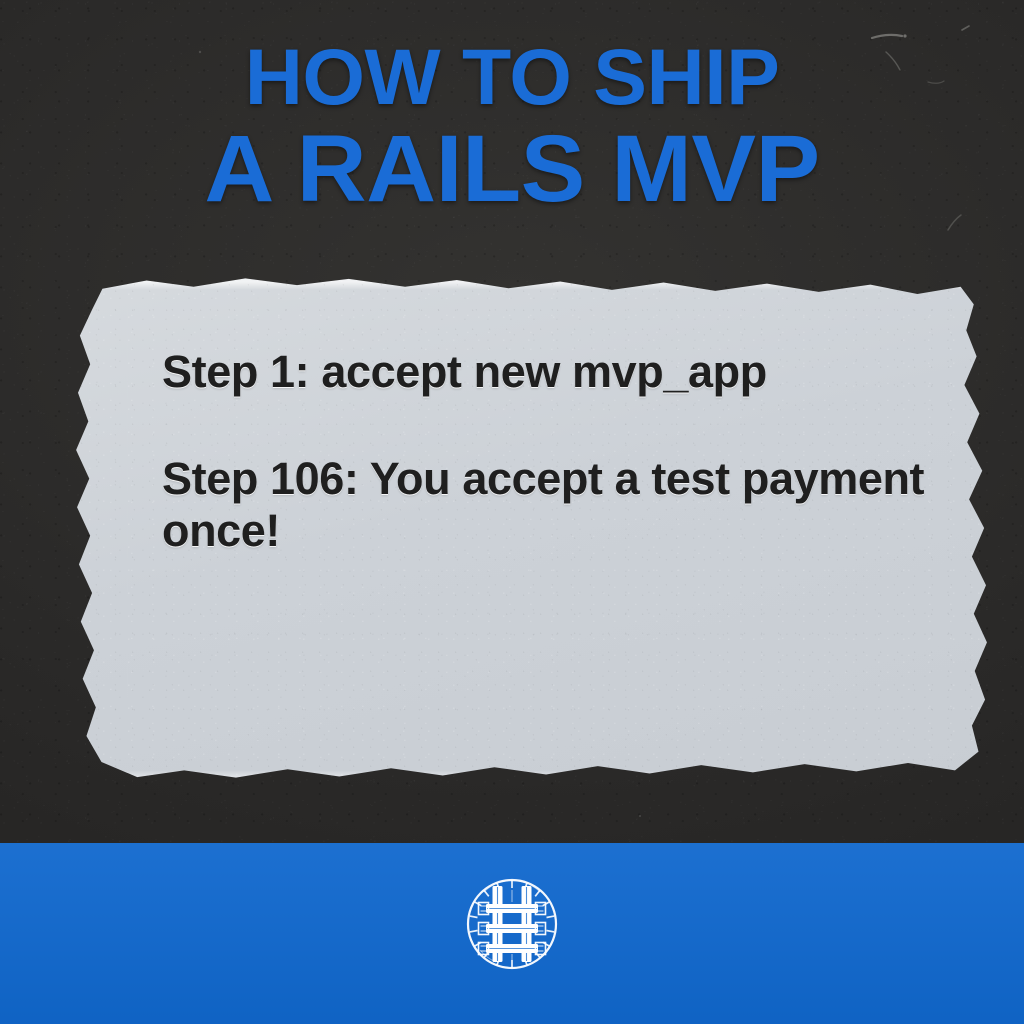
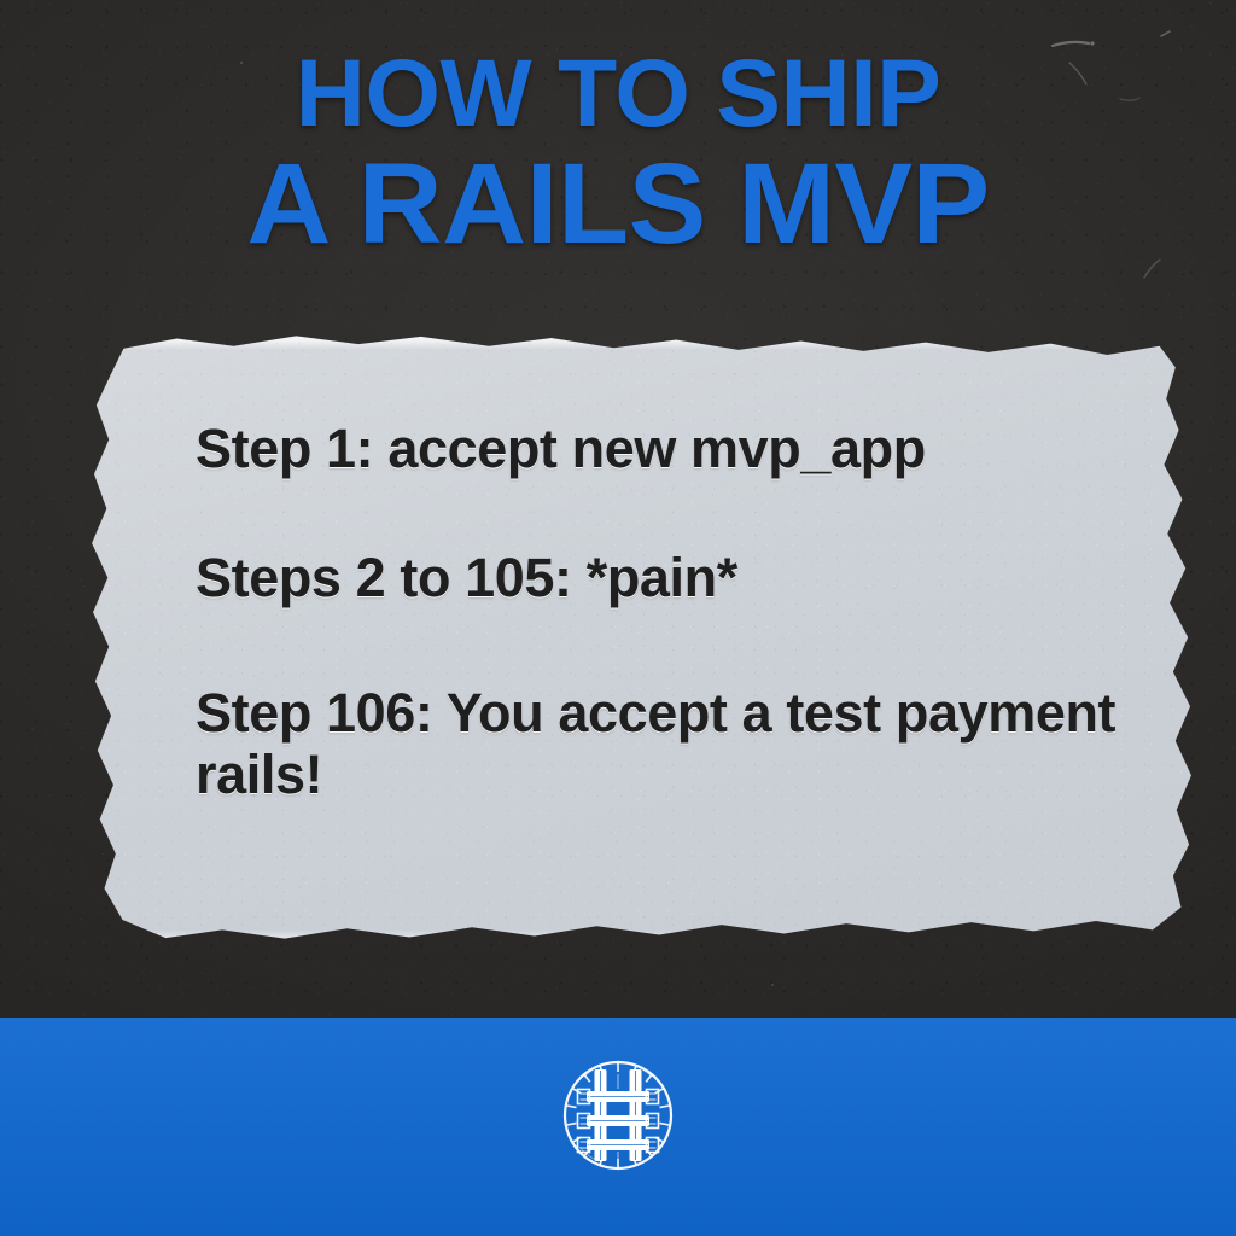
  HOW TO SHIP
  A RAILS MVP
  Step 1: accept new mvp_app
+ Steps 2 to 105: *pain*
- Step 106: You accept a test payment once!
+ Step 106: You accept a test payment rails!
